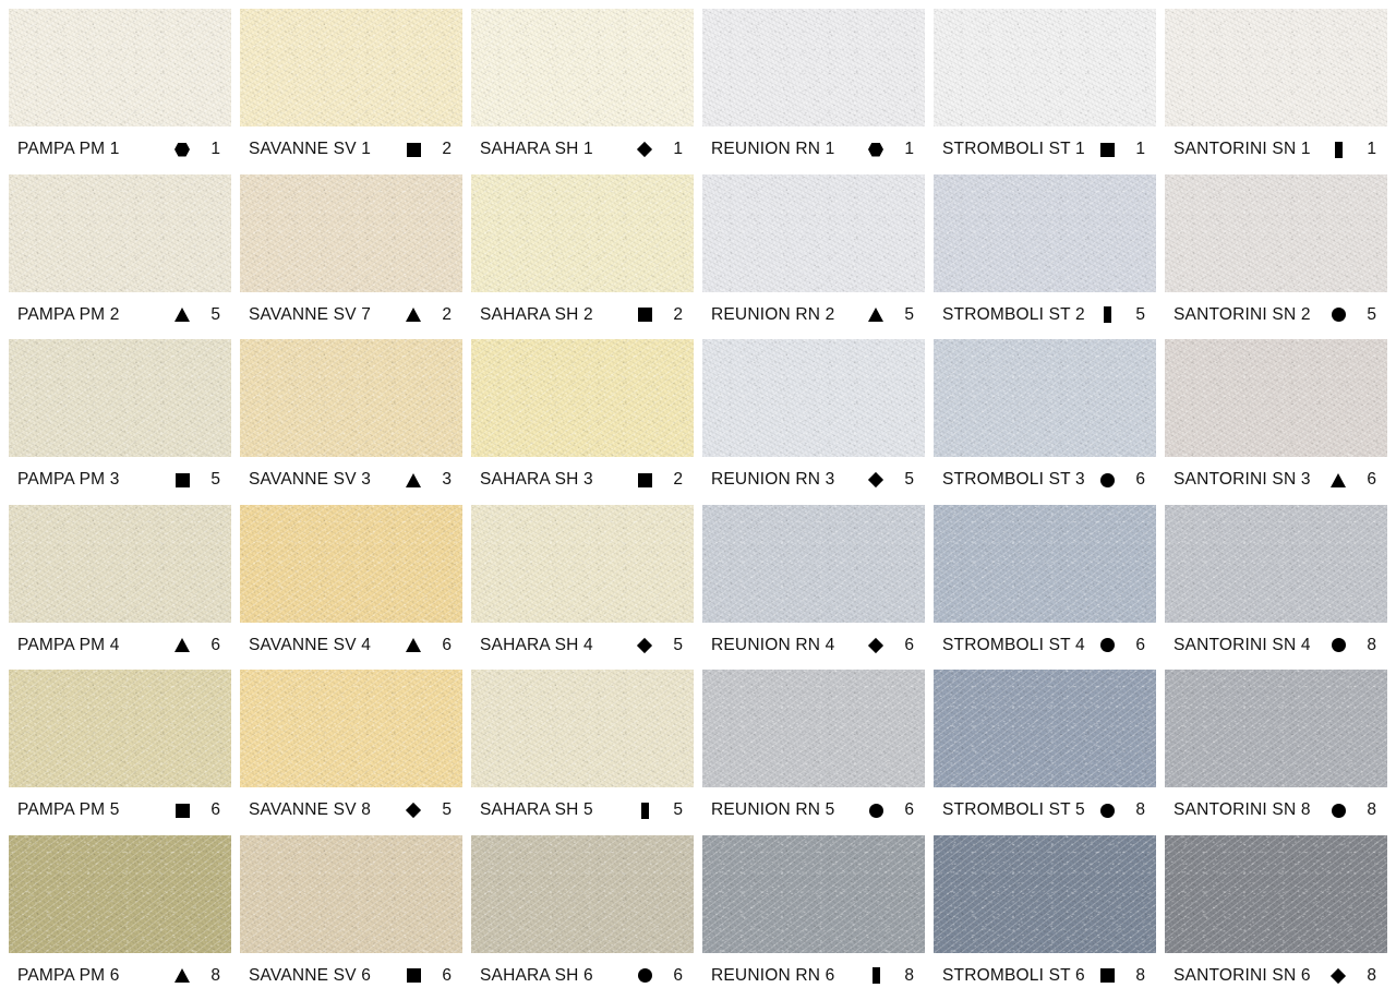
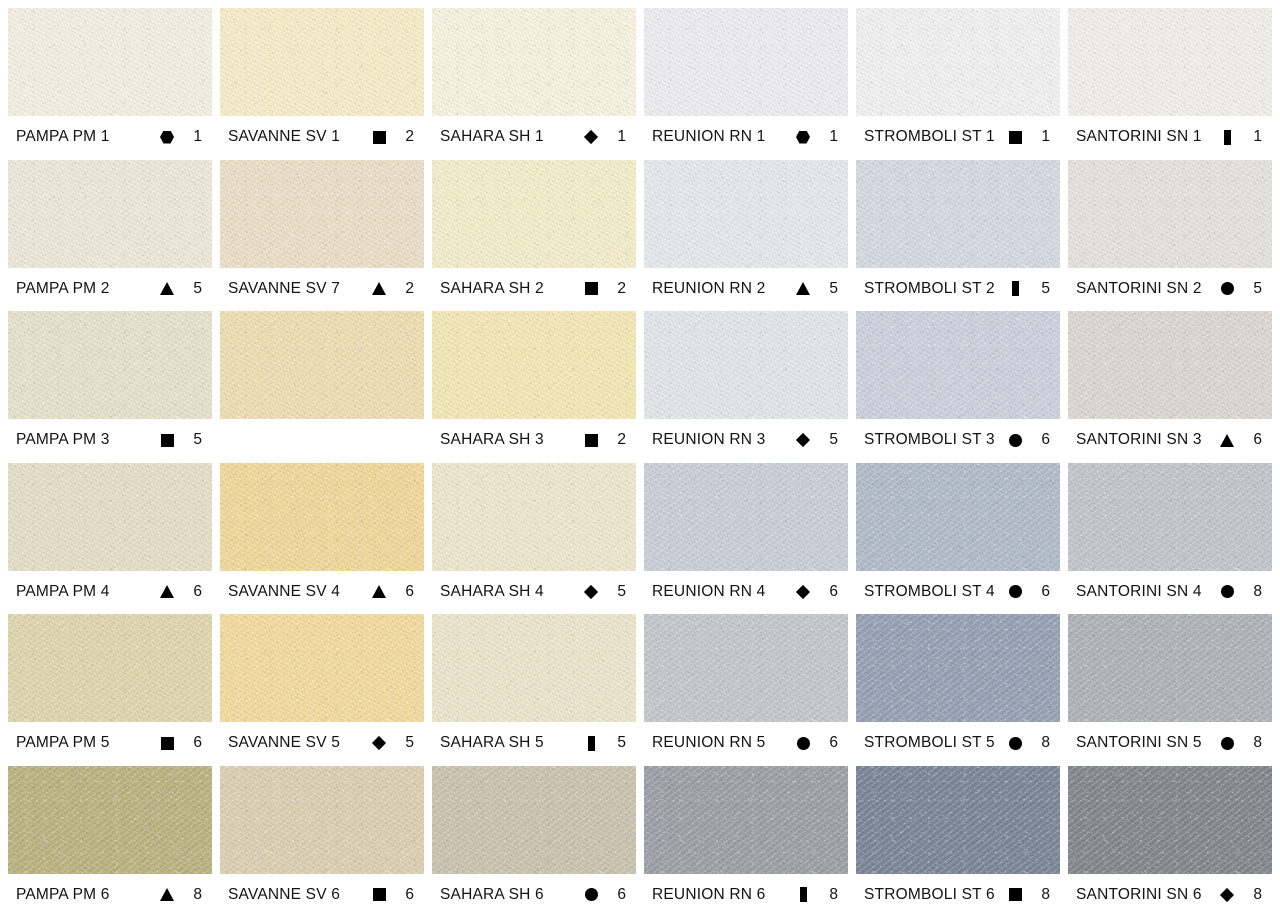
  PAMPA PM 1
  1
  SAVANNE SV 1
  2
  SAHARA SH 1
  1
  REUNION RN 1
  1
  STROMBOLI ST 1
  1
  SANTORINI SN 1
  1
  PAMPA PM 2
  5
  SAVANNE SV 7
  2
  SAHARA SH 2
  2
  REUNION RN 2
  5
  STROMBOLI ST 2
  5
  SANTORINI SN 2
  5
  PAMPA PM 3
  5
- SAVANNE SV 3
- 3
  SAHARA SH 3
  2
  REUNION RN 3
  5
  STROMBOLI ST 3
  6
  SANTORINI SN 3
  6
  PAMPA PM 4
  6
  SAVANNE SV 4
  6
  SAHARA SH 4
  5
  REUNION RN 4
  6
  STROMBOLI ST 4
  6
  SANTORINI SN 4
  8
  PAMPA PM 5
  6
- SAVANNE SV 8
+ SAVANNE SV 5
  5
  SAHARA SH 5
  5
  REUNION RN 5
  6
  STROMBOLI ST 5
  8
- SANTORINI SN 8
+ SANTORINI SN 5
  8
  PAMPA PM 6
  8
  SAVANNE SV 6
  6
  SAHARA SH 6
  6
  REUNION RN 6
  8
  STROMBOLI ST 6
  8
  SANTORINI SN 6
  8
